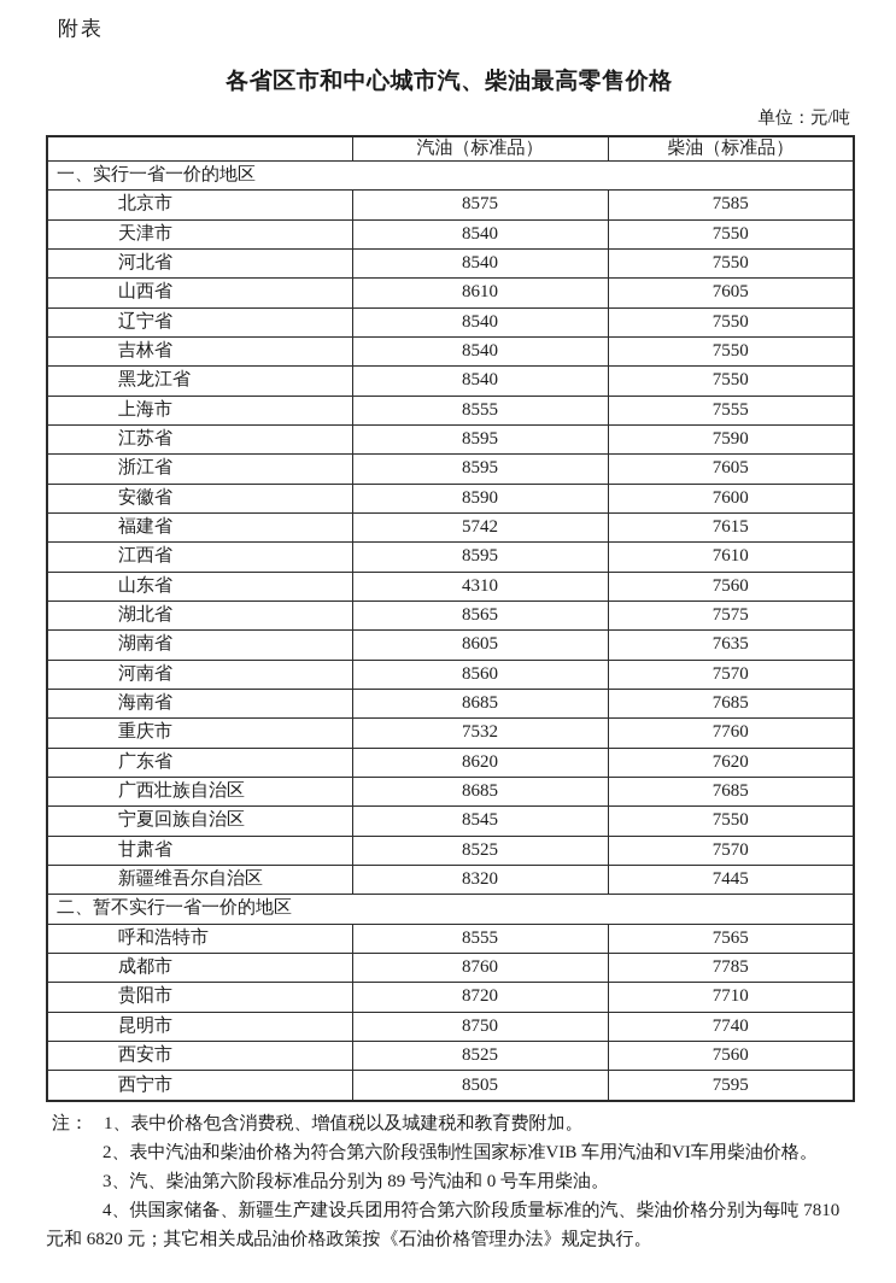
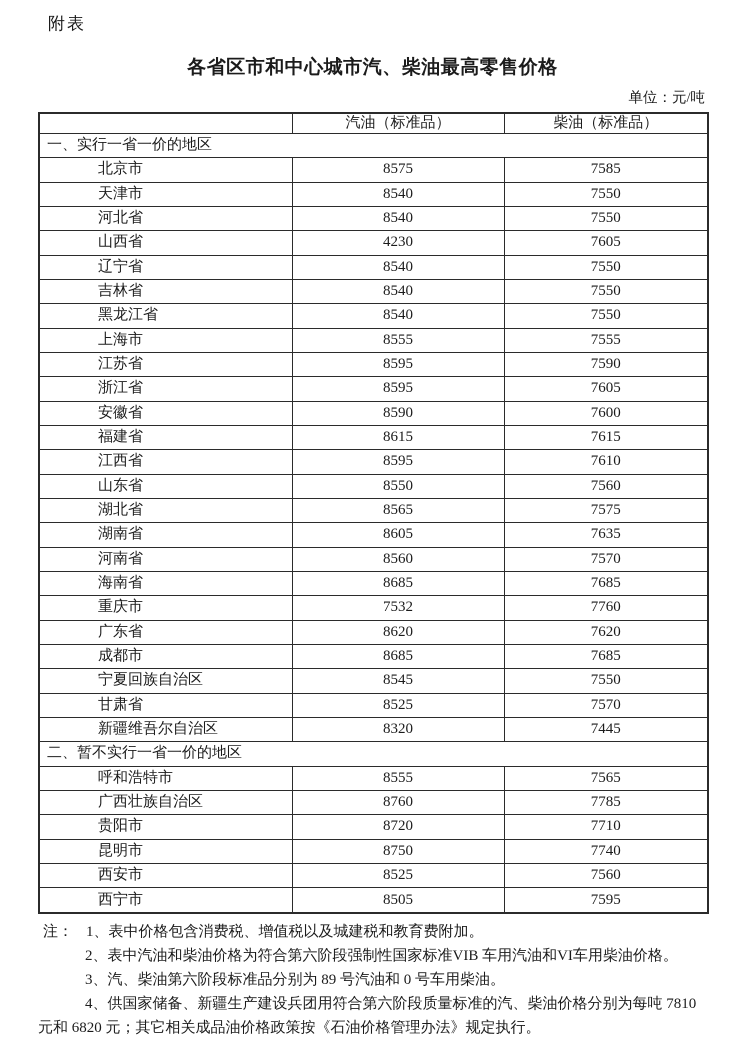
  附表
  各省区市和中心城市汽、柴油最高零售价格
  单位：元/吨
  	汽油（标准品）	柴油（标准品）
  一、实行一省一价的地区
  北京市	8575	7585
  天津市	8540	7550
  河北省	8540	7550
- 山西省	8610	7605
+ 山西省	4230	7605
  辽宁省	8540	7550
  吉林省	8540	7550
  黑龙江省	8540	7550
  上海市	8555	7555
  江苏省	8595	7590
  浙江省	8595	7605
  安徽省	8590	7600
- 福建省	5742	7615
+ 福建省	8615	7615
  江西省	8595	7610
- 山东省	4310	7560
+ 山东省	8550	7560
  湖北省	8565	7575
  湖南省	8605	7635
  河南省	8560	7570
  海南省	8685	7685
  重庆市	7532	7760
  广东省	8620	7620
- 广西壮族自治区	8685	7685
+ 成都市	8685	7685
  宁夏回族自治区	8545	7550
  甘肃省	8525	7570
  新疆维吾尔自治区	8320	7445
  二、暂不实行一省一价的地区
  呼和浩特市	8555	7565
- 成都市	8760	7785
+ 广西壮族自治区	8760	7785
  贵阳市	8720	7710
  昆明市	8750	7740
  西安市	8525	7560
  西宁市	8505	7595
  注： 1、表中价格包含消费税、增值税以及城建税和教育费附加。
  2、表中汽油和柴油价格为符合第六阶段强制性国家标准VIB 车用汽油和VI车用柴油价格。
  3、汽、柴油第六阶段标准品分别为 89 号汽油和 0 号车用柴油。
  4、供国家储备、新疆生产建设兵团用符合第六阶段质量标准的汽、柴油价格分别为每吨 7810 元和 6820 元；其它相关成品油价格政策按《石油价格管理办法》规定执行。
